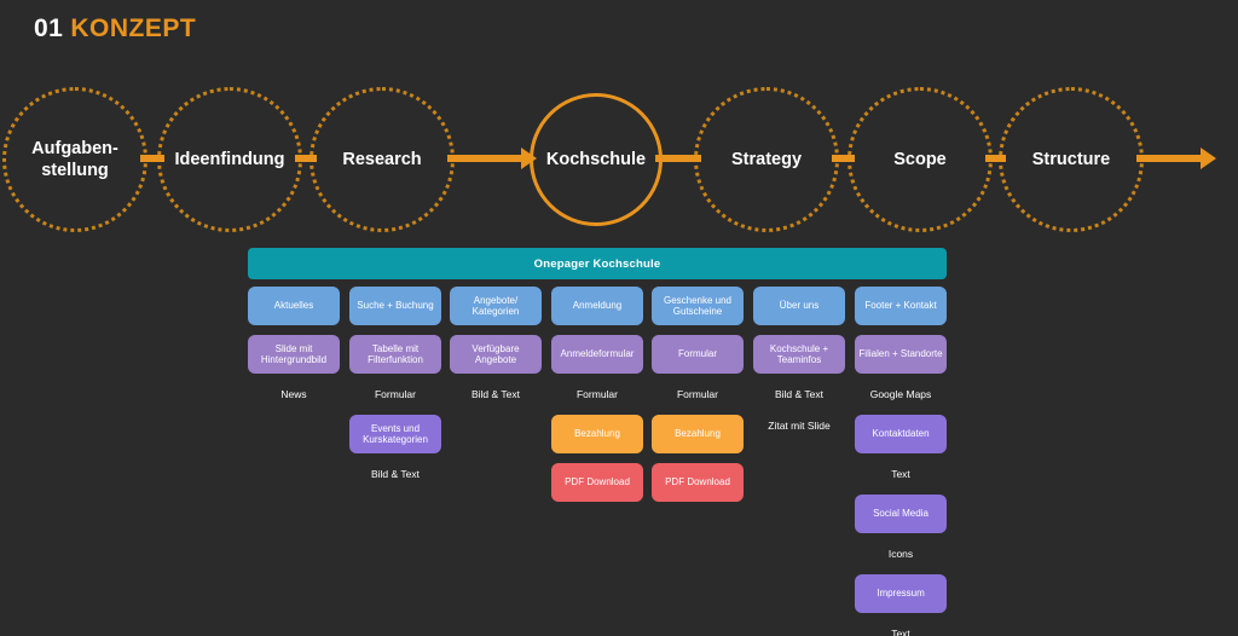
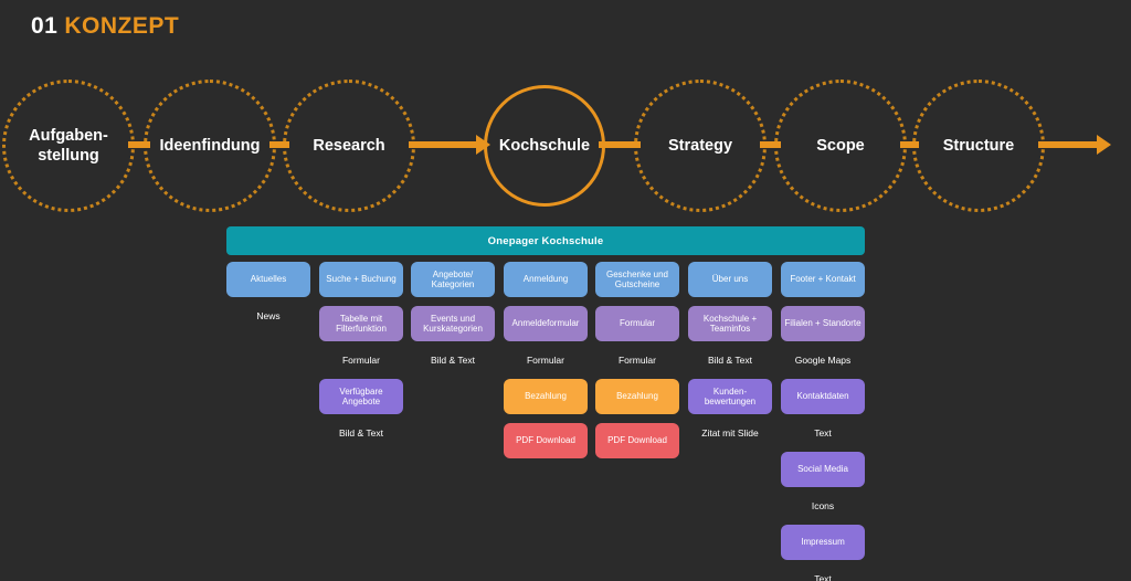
  01 KONZEPT
  Aufgaben-
  stellung
  Ideenfindung
  Research
  Kochschule
  Strategy
  Scope
  Structure
  Onepager Kochschule
  Aktuelles
- Slide mit Hintergrundbild
  News
  Suche + Buchung
  Tabelle mit Filterfunktion
  Formular
- Events und Kurskategorien
+ Verfügbare Angebote
  Bild & Text
  Angebote/ Kategorien
- Verfügbare Angebote
+ Events und Kurskategorien
  Bild & Text
  Anmeldung
  Anmeldeformular
  Formular
  Bezahlung
  PDF Download
  Geschenke und Gutscheine
  Formular
  Formular
  Bezahlung
  PDF Download
  Über uns
  Kochschule + Teaminfos
  Bild & Text
+ Kunden- bewertungen
  Zitat mit Slide
  Footer + Kontakt
  Filialen + Standorte
  Google Maps
  Kontaktdaten
  Text
  Social Media
  Icons
  Impressum
  Text
